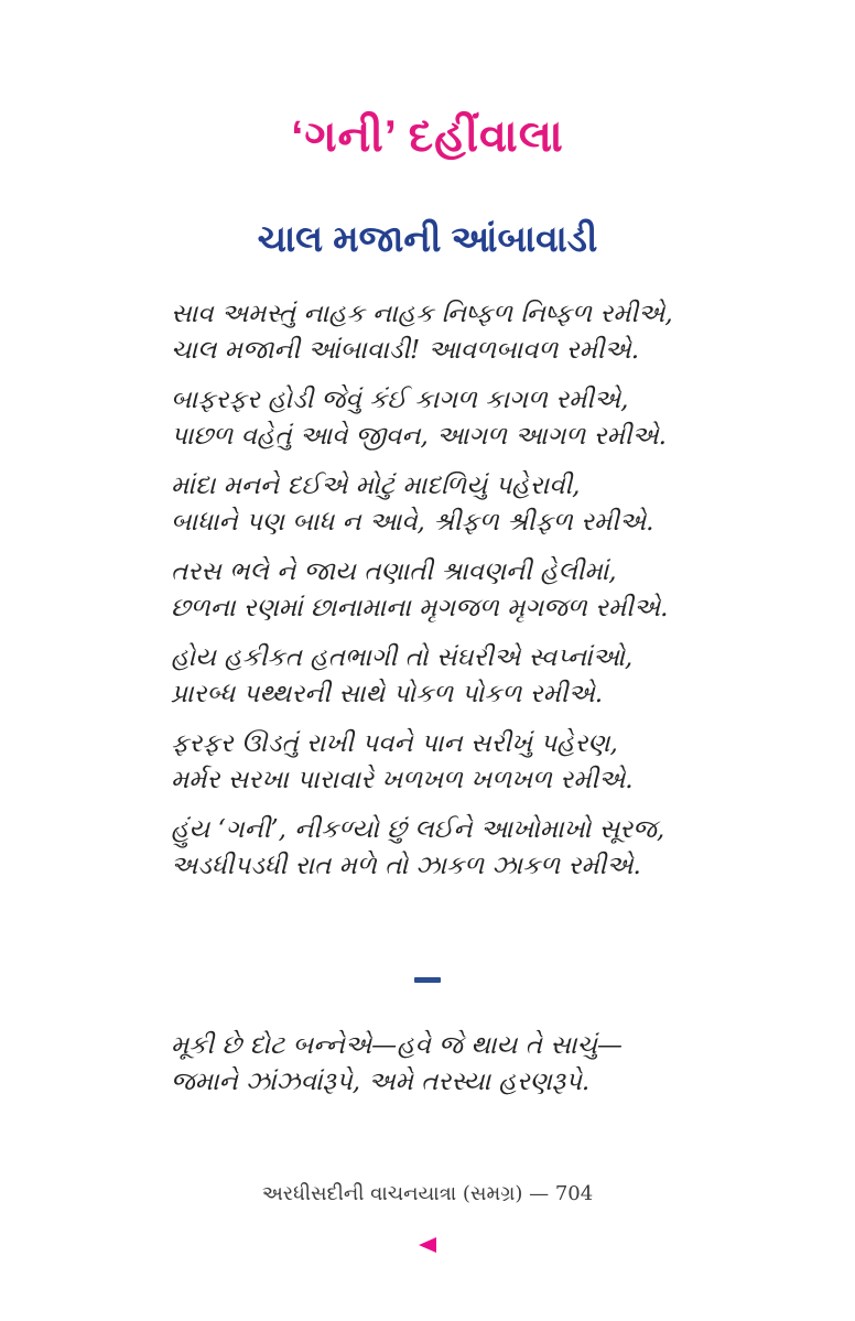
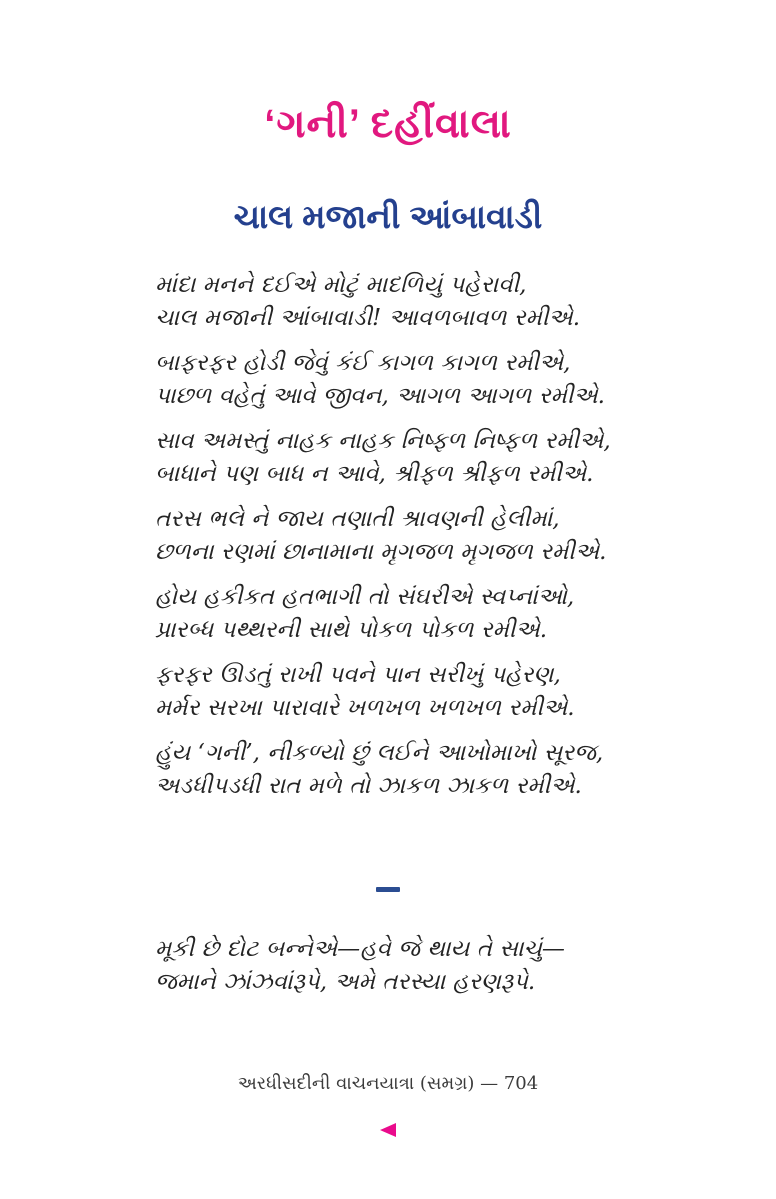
  ‘ગની’ દહીંવાલા
  ચાલ મજાની આંબાવાડી
- સાવ અમસ્તું નાહક નાહક નિષ્ફળ નિષ્ફળ રમીએ,
+ માંદા મનને દઈએ મોટું માદળિયું પહેરાવી,
  ચાલ મજાની આંબાવાડી! આવળબાવળ રમીએ.
  બાફરફર હોડી જેવું કંઈ કાગળ કાગળ રમીએ,
  પાછળ વહેતું આવે જીવન, આગળ આગળ રમીએ.
- માંદા મનને દઈએ મોટું માદળિયું પહેરાવી,
+ સાવ અમસ્તું નાહક નાહક નિષ્ફળ નિષ્ફળ રમીએ,
  બાધાને પણ બાધ ન આવે, શ્રીફળ શ્રીફળ રમીએ.
  તરસ ભલે ને જાય તણાતી શ્રાવણની હેલીમાં,
  છળના રણમાં છાનામાના મૃગજળ મૃગજળ રમીએ.
  હોય હકીકત હતભાગી તો સંઘરીએ સ્વપ્નાંઓ,
  પ્રારબ્ધ પથ્થરની સાથે પોકળ પોકળ રમીએ.
  ફરફર ઊડતું રાખી પવને પાન સરીખું પહેરણ,
  મર્મર સરખા પારાવારે ખળખળ ખળખળ રમીએ.
  હુંય ‘ગની’, નીકળ્યો છું લઈને આખોમાખો સૂરજ,
  અડધીપડધી રાત મળે તો ઝાકળ ઝાકળ રમીએ.
  મૂકી છે દોટ બન્નેએ—હવે જે થાય તે સાચું—
  જમાને ઝાંઝવાંરૂપે, અમે તરસ્યા હરણરૂપે.
  અરધીસદીની વાચનયાત્રા (સમગ્ર) — 704
